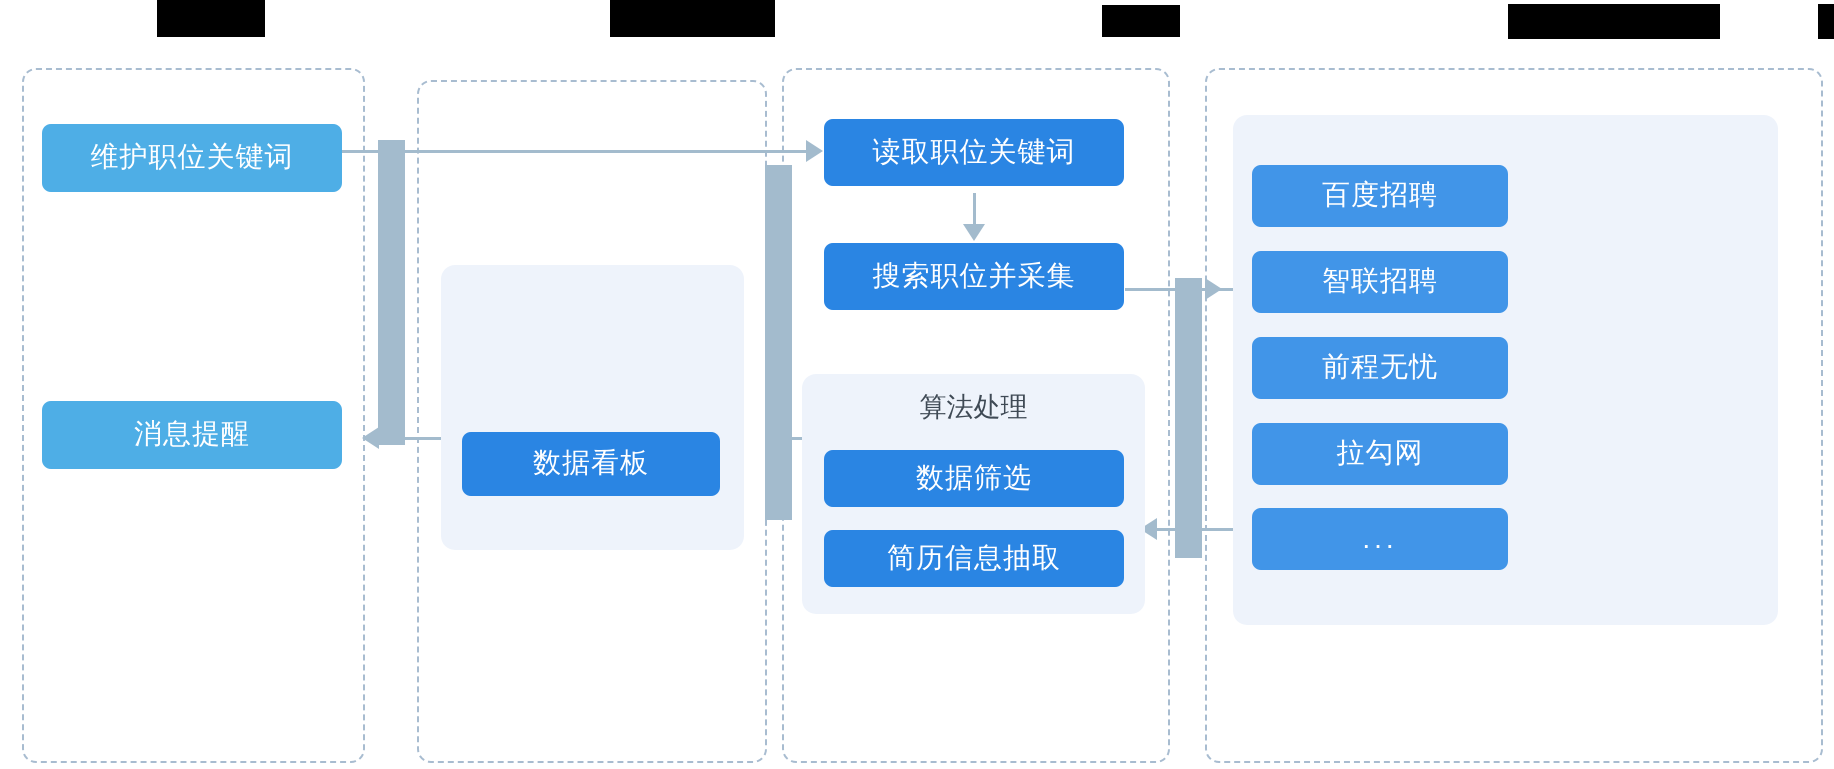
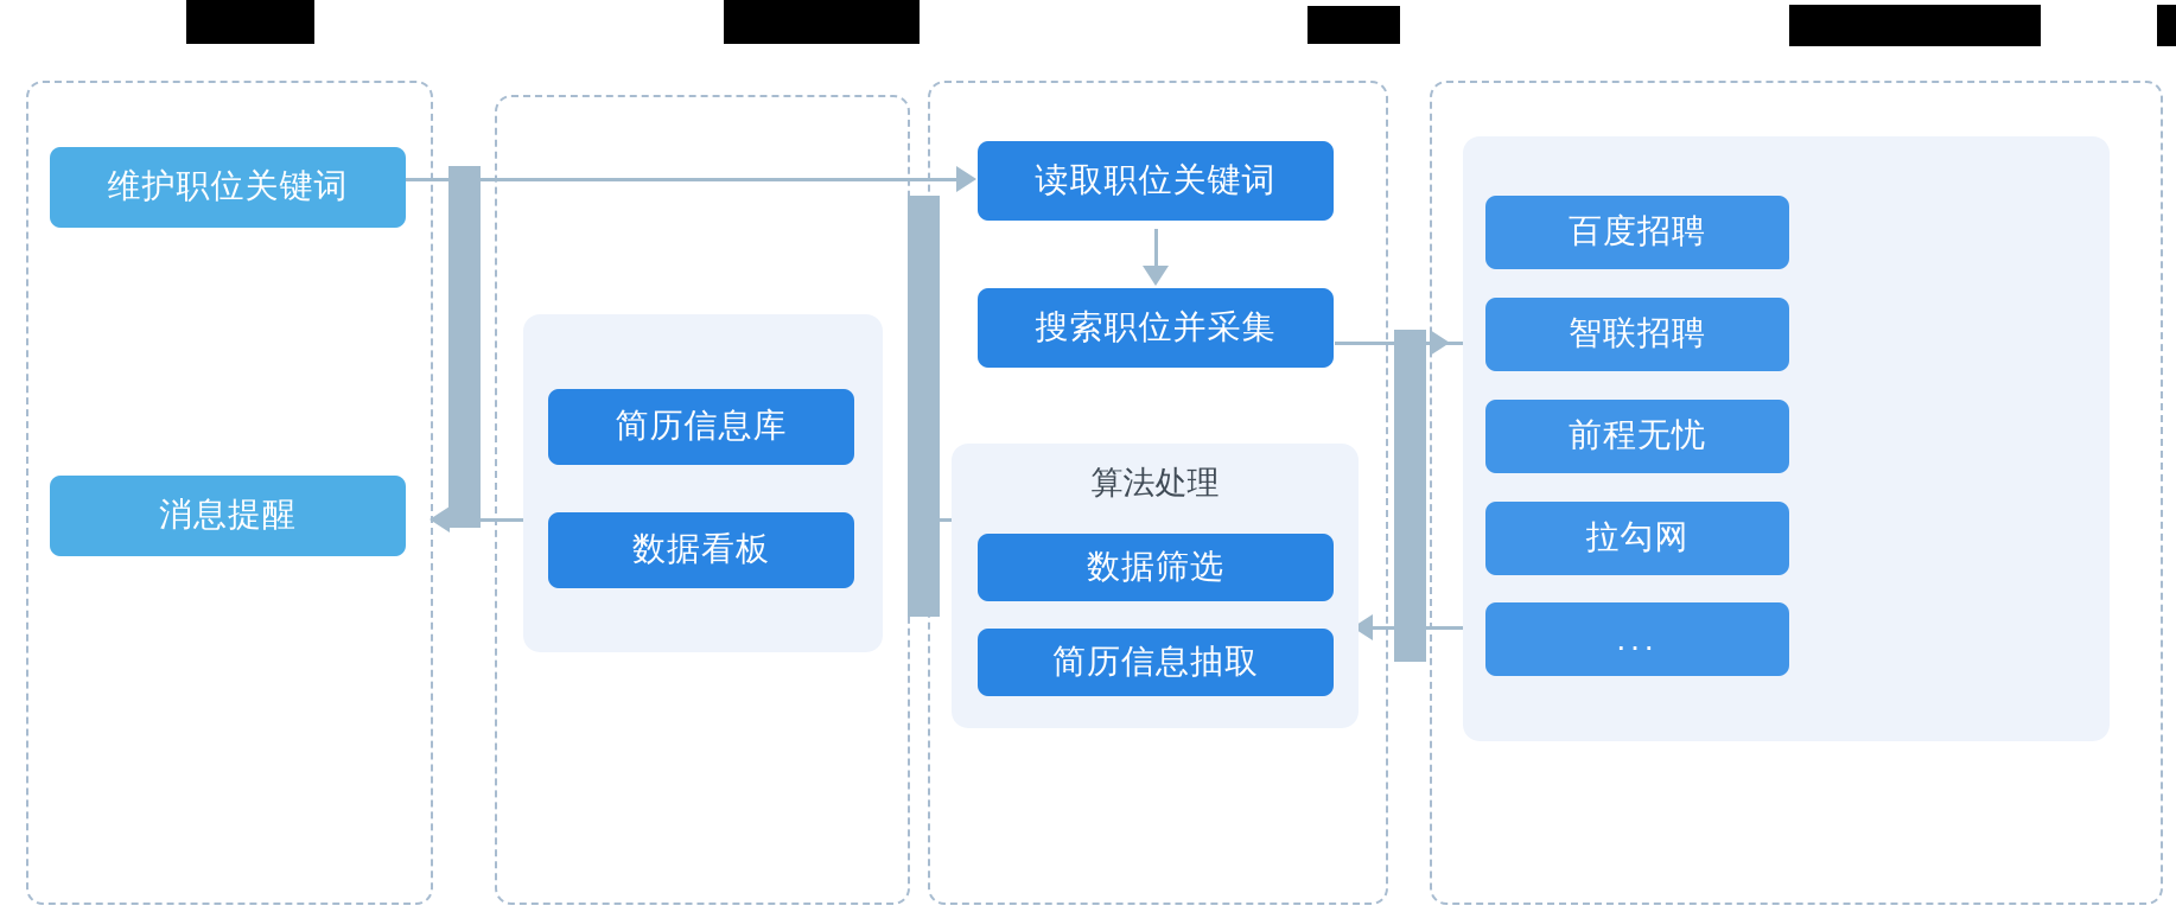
  维护职位关键词
  消息提醒
+ 简历信息库
  数据看板
  读取职位关键词
  搜索职位并采集
  算法处理
  数据筛选
  简历信息抽取
  百度招聘
  智联招聘
  前程无忧
  拉勾网
  ...
